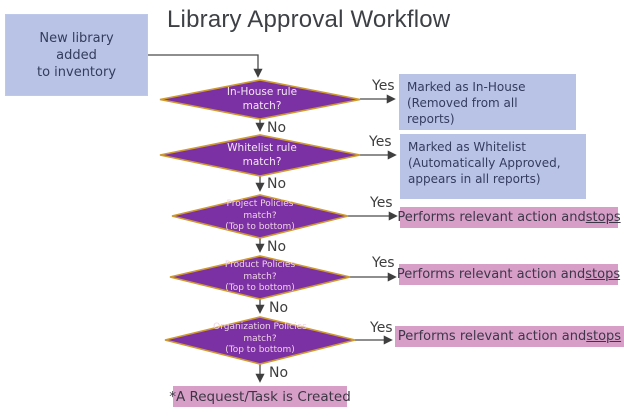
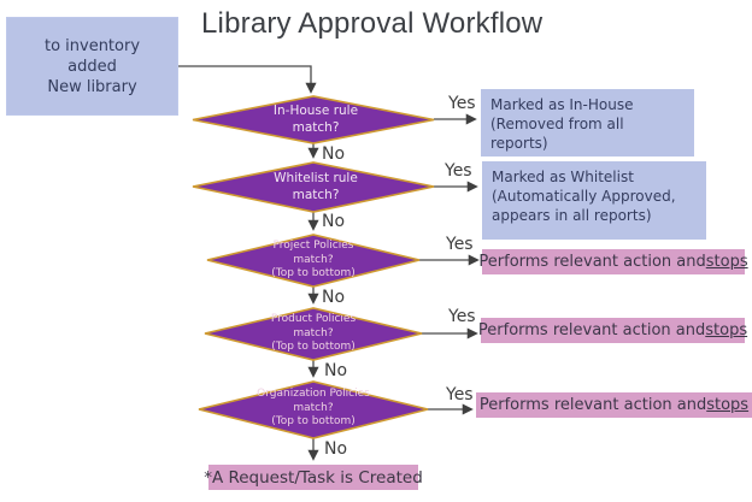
  Library Approval Workflow
- New library
+ to inventory
  added
- to inventory
+ New library
  In-House rule
  match?
  Whitelist rule
  match?
  Project Policies
  match?
  (Top to bottom)
  Product Policies
  match?
  (Top to bottom)
  Organization Policies
  match?
  (Top to bottom)
  Yes
  No
  Yes
  No
  Yes
  No
  Yes
  No
  Yes
  No
  Marked as In-House
  (Removed from all reports)
  Marked as Whitelist
  (Automatically Approved,
  appears in all reports)
  Performs relevant action and
  stops
  Performs relevant action and
  stops
  Performs relevant action and
  stops
  *A Request/Task is Created
